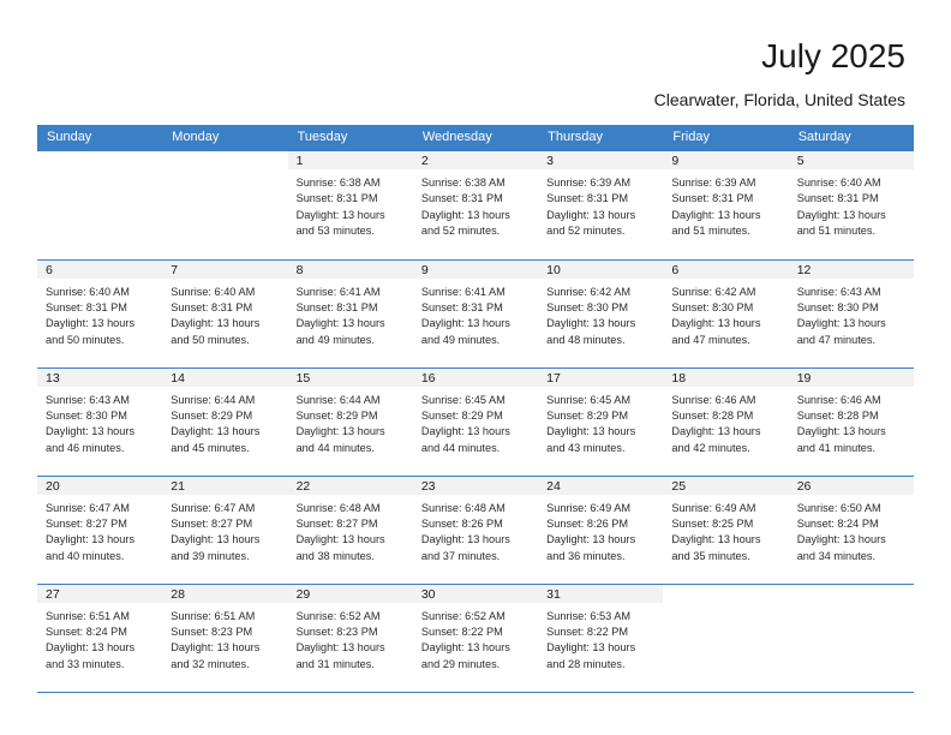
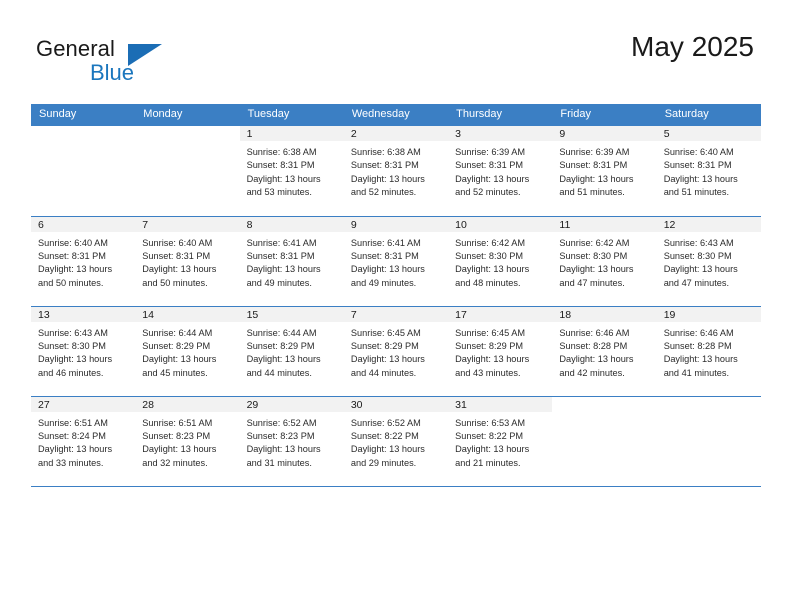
+ General
+ Blue
- July 2025
+ May 2025
- Clearwater, Florida, United States
  Sunday	Monday	Tuesday	Wednesday	Thursday	Friday	Saturday
  		1Sunrise: 6:38 AMSunset: 8:31 PMDaylight: 13 hoursand 53 minutes.	2Sunrise: 6:38 AMSunset: 8:31 PMDaylight: 13 hoursand 52 minutes.	3Sunrise: 6:39 AMSunset: 8:31 PMDaylight: 13 hoursand 52 minutes.	9Sunrise: 6:39 AMSunset: 8:31 PMDaylight: 13 hoursand 51 minutes.	5Sunrise: 6:40 AMSunset: 8:31 PMDaylight: 13 hoursand 51 minutes.
- 6Sunrise: 6:40 AMSunset: 8:31 PMDaylight: 13 hoursand 50 minutes.	7Sunrise: 6:40 AMSunset: 8:31 PMDaylight: 13 hoursand 50 minutes.	8Sunrise: 6:41 AMSunset: 8:31 PMDaylight: 13 hoursand 49 minutes.	9Sunrise: 6:41 AMSunset: 8:31 PMDaylight: 13 hoursand 49 minutes.	10Sunrise: 6:42 AMSunset: 8:30 PMDaylight: 13 hoursand 48 minutes.	6Sunrise: 6:42 AMSunset: 8:30 PMDaylight: 13 hoursand 47 minutes.	12Sunrise: 6:43 AMSunset: 8:30 PMDaylight: 13 hoursand 47 minutes.
+ 6Sunrise: 6:40 AMSunset: 8:31 PMDaylight: 13 hoursand 50 minutes.	7Sunrise: 6:40 AMSunset: 8:31 PMDaylight: 13 hoursand 50 minutes.	8Sunrise: 6:41 AMSunset: 8:31 PMDaylight: 13 hoursand 49 minutes.	9Sunrise: 6:41 AMSunset: 8:31 PMDaylight: 13 hoursand 49 minutes.	10Sunrise: 6:42 AMSunset: 8:30 PMDaylight: 13 hoursand 48 minutes.	11Sunrise: 6:42 AMSunset: 8:30 PMDaylight: 13 hoursand 47 minutes.	12Sunrise: 6:43 AMSunset: 8:30 PMDaylight: 13 hoursand 47 minutes.
- 13Sunrise: 6:43 AMSunset: 8:30 PMDaylight: 13 hoursand 46 minutes.	14Sunrise: 6:44 AMSunset: 8:29 PMDaylight: 13 hoursand 45 minutes.	15Sunrise: 6:44 AMSunset: 8:29 PMDaylight: 13 hoursand 44 minutes.	16Sunrise: 6:45 AMSunset: 8:29 PMDaylight: 13 hoursand 44 minutes.	17Sunrise: 6:45 AMSunset: 8:29 PMDaylight: 13 hoursand 43 minutes.	18Sunrise: 6:46 AMSunset: 8:28 PMDaylight: 13 hoursand 42 minutes.	19Sunrise: 6:46 AMSunset: 8:28 PMDaylight: 13 hoursand 41 minutes.
+ 13Sunrise: 6:43 AMSunset: 8:30 PMDaylight: 13 hoursand 46 minutes.	14Sunrise: 6:44 AMSunset: 8:29 PMDaylight: 13 hoursand 45 minutes.	15Sunrise: 6:44 AMSunset: 8:29 PMDaylight: 13 hoursand 44 minutes.	7Sunrise: 6:45 AMSunset: 8:29 PMDaylight: 13 hoursand 44 minutes.	17Sunrise: 6:45 AMSunset: 8:29 PMDaylight: 13 hoursand 43 minutes.	18Sunrise: 6:46 AMSunset: 8:28 PMDaylight: 13 hoursand 42 minutes.	19Sunrise: 6:46 AMSunset: 8:28 PMDaylight: 13 hoursand 41 minutes.
- 20Sunrise: 6:47 AMSunset: 8:27 PMDaylight: 13 hoursand 40 minutes.	21Sunrise: 6:47 AMSunset: 8:27 PMDaylight: 13 hoursand 39 minutes.	22Sunrise: 6:48 AMSunset: 8:27 PMDaylight: 13 hoursand 38 minutes.	23Sunrise: 6:48 AMSunset: 8:26 PMDaylight: 13 hoursand 37 minutes.	24Sunrise: 6:49 AMSunset: 8:26 PMDaylight: 13 hoursand 36 minutes.	25Sunrise: 6:49 AMSunset: 8:25 PMDaylight: 13 hoursand 35 minutes.	26Sunrise: 6:50 AMSunset: 8:24 PMDaylight: 13 hoursand 34 minutes.
- 27Sunrise: 6:51 AMSunset: 8:24 PMDaylight: 13 hoursand 33 minutes.	28Sunrise: 6:51 AMSunset: 8:23 PMDaylight: 13 hoursand 32 minutes.	29Sunrise: 6:52 AMSunset: 8:23 PMDaylight: 13 hoursand 31 minutes.	30Sunrise: 6:52 AMSunset: 8:22 PMDaylight: 13 hoursand 29 minutes.	31Sunrise: 6:53 AMSunset: 8:22 PMDaylight: 13 hoursand 28 minutes.
+ 27Sunrise: 6:51 AMSunset: 8:24 PMDaylight: 13 hoursand 33 minutes.	28Sunrise: 6:51 AMSunset: 8:23 PMDaylight: 13 hoursand 32 minutes.	29Sunrise: 6:52 AMSunset: 8:23 PMDaylight: 13 hoursand 31 minutes.	30Sunrise: 6:52 AMSunset: 8:22 PMDaylight: 13 hoursand 29 minutes.	31Sunrise: 6:53 AMSunset: 8:22 PMDaylight: 13 hoursand 21 minutes.
